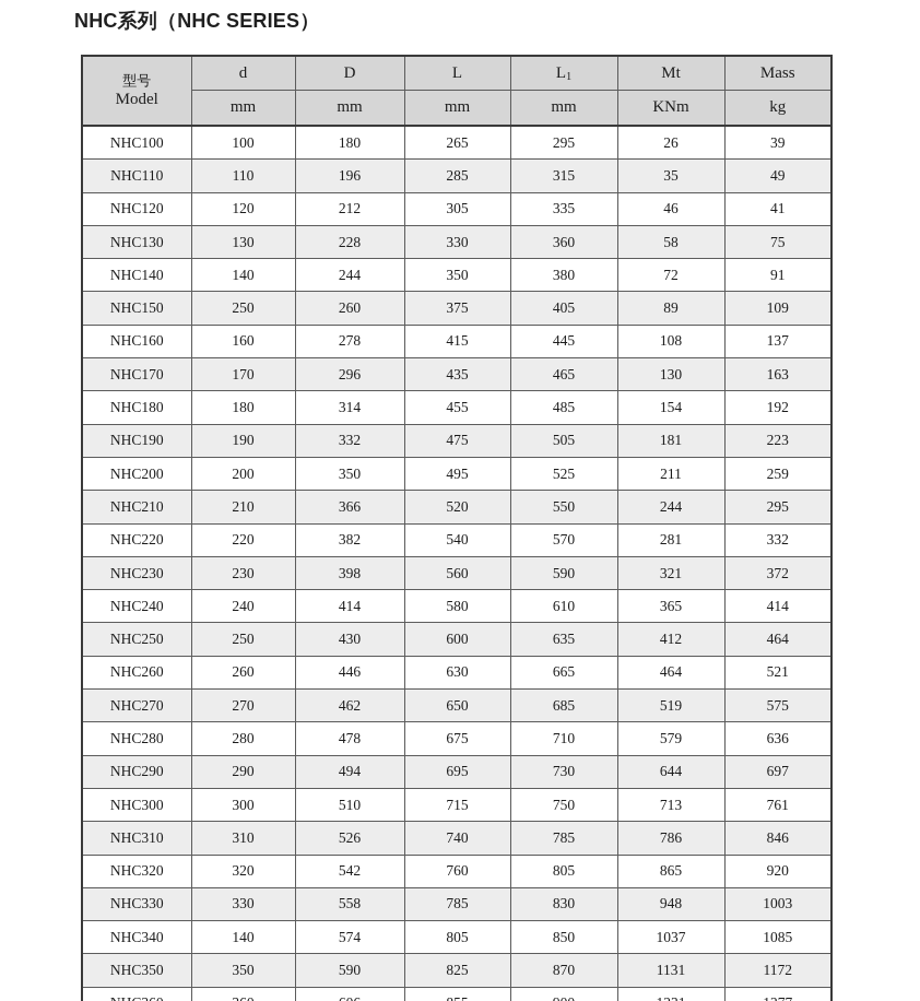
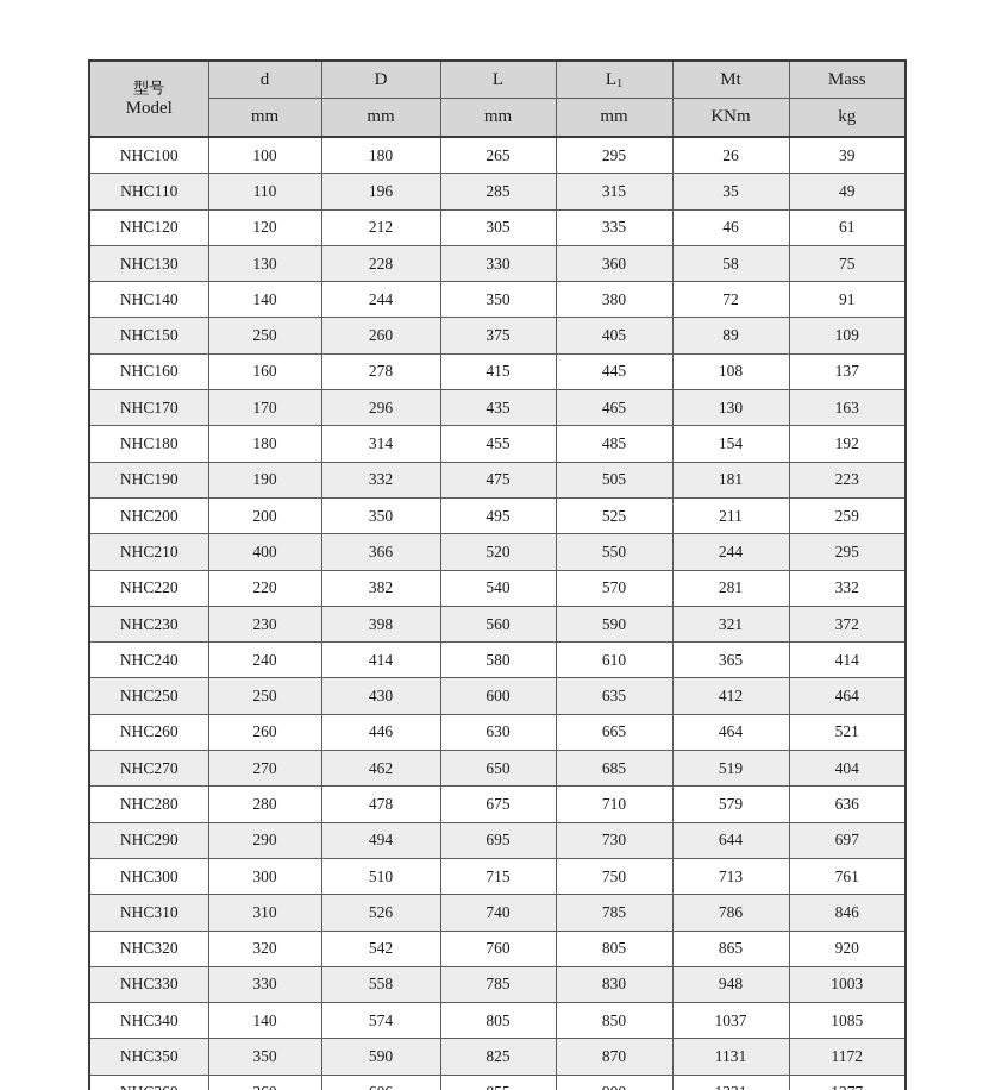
- NHC系列（NHC SERIES）
  型号 Model	d	D	L	L1	Mt	Mass
  mm	mm	mm	mm	KNm	kg
  NHC100	100	180	265	295	26	39
  NHC110	110	196	285	315	35	49
- NHC120	120	212	305	335	46	41
+ NHC120	120	212	305	335	46	61
  NHC130	130	228	330	360	58	75
  NHC140	140	244	350	380	72	91
  NHC150	250	260	375	405	89	109
  NHC160	160	278	415	445	108	137
  NHC170	170	296	435	465	130	163
  NHC180	180	314	455	485	154	192
  NHC190	190	332	475	505	181	223
  NHC200	200	350	495	525	211	259
- NHC210	210	366	520	550	244	295
+ NHC210	400	366	520	550	244	295
  NHC220	220	382	540	570	281	332
  NHC230	230	398	560	590	321	372
  NHC240	240	414	580	610	365	414
  NHC250	250	430	600	635	412	464
  NHC260	260	446	630	665	464	521
- NHC270	270	462	650	685	519	575
+ NHC270	270	462	650	685	519	404
  NHC280	280	478	675	710	579	636
  NHC290	290	494	695	730	644	697
  NHC300	300	510	715	750	713	761
  NHC310	310	526	740	785	786	846
  NHC320	320	542	760	805	865	920
  NHC330	330	558	785	830	948	1003
  NHC340	140	574	805	850	1037	1085
  NHC350	350	590	825	870	1131	1172
